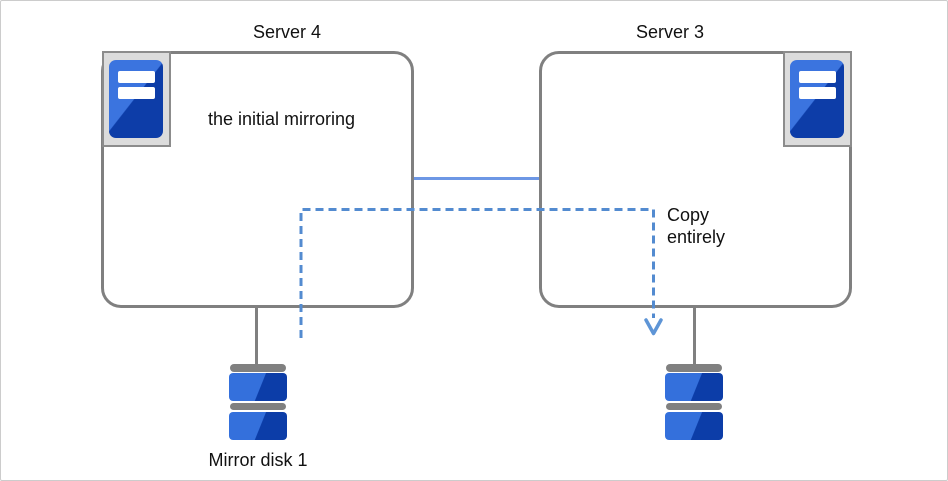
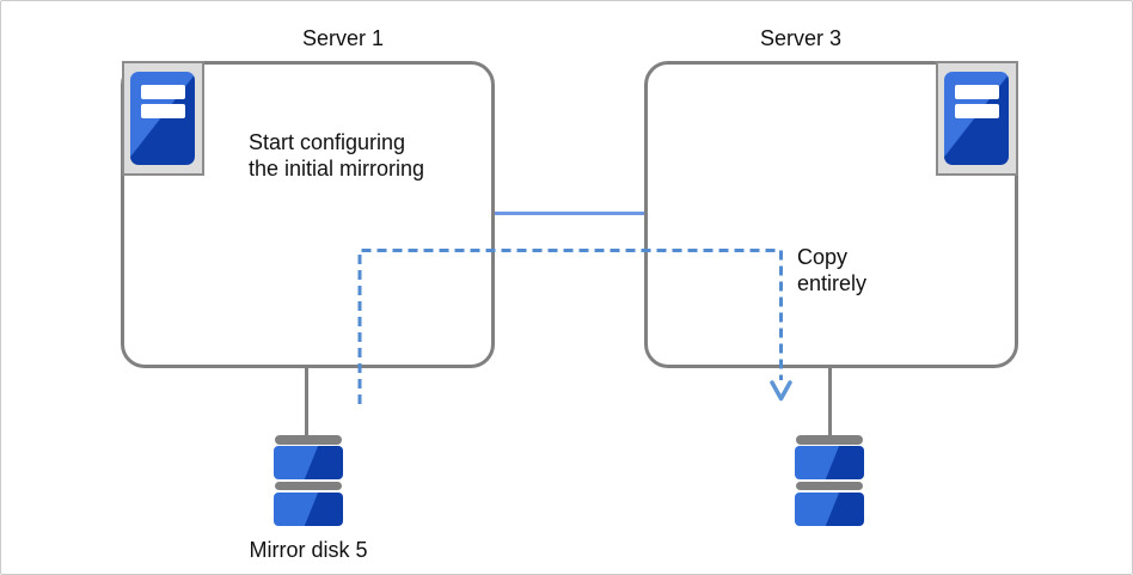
- Server 4
+ Server 1
  Server 3
+ Start configuring
  the initial mirroring
  Copy
  entirely
- Mirror disk 1
+ Mirror disk 5
